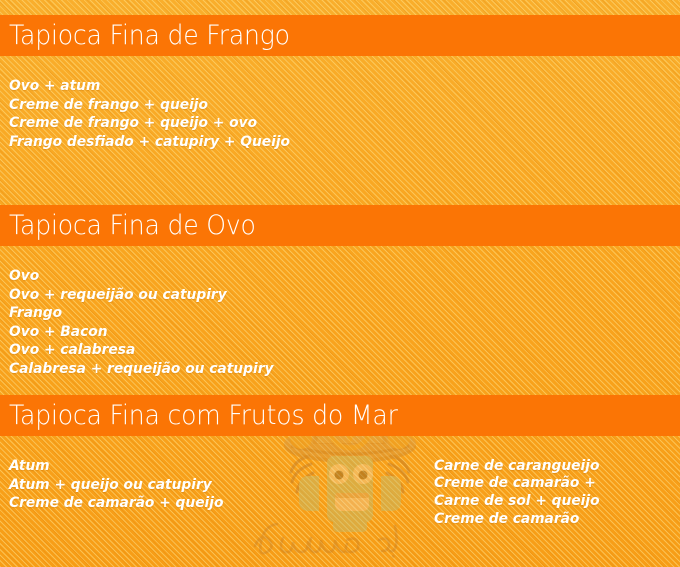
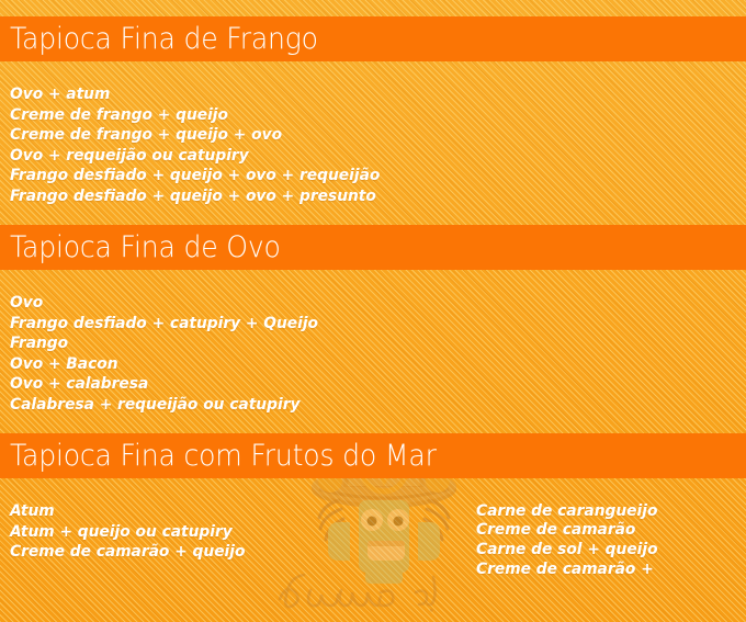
  Tapioca Fina de Frango
  Ovo + atum
  Creme de frango + queijo
  Creme de frango + queijo + ovo
- Frango desfiado + catupiry + Queijo
+ Ovo + requeijão ou catupiry
+ Frango desfiado + queijo + ovo + requeijão
+ Frango desfiado + queijo + ovo + presunto
  Tapioca Fina de Ovo
  Ovo
- Ovo + requeijão ou catupiry
+ Frango desfiado + catupiry + Queijo
  Frango
  Ovo + Bacon
  Ovo + calabresa
  Calabresa + requeijão ou catupiry
  Tapioca Fina com Frutos do Mar
  Atum
  Atum + queijo ou catupiry
  Creme de camarão + queijo
  Carne de carangueijo
- Creme de camarão +
+ Creme de camarão
  Carne de sol + queijo
- Creme de camarão
+ Creme de camarão +
